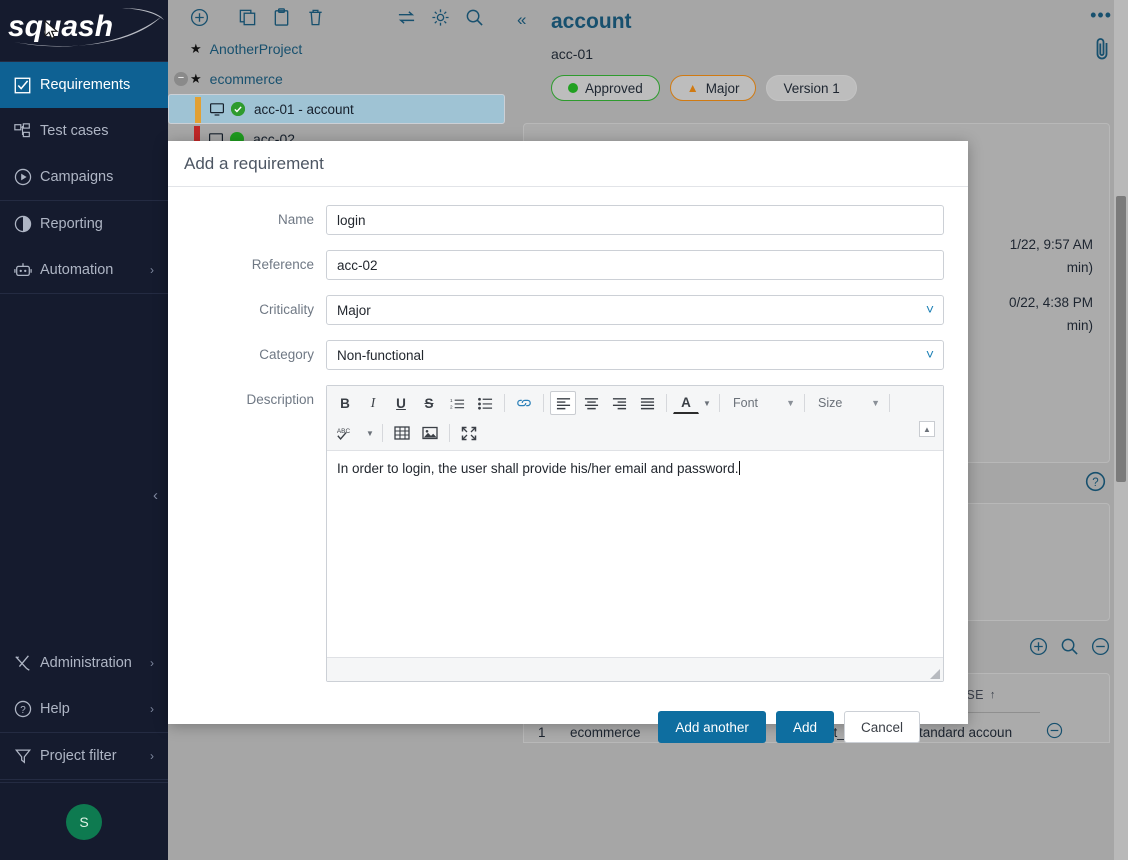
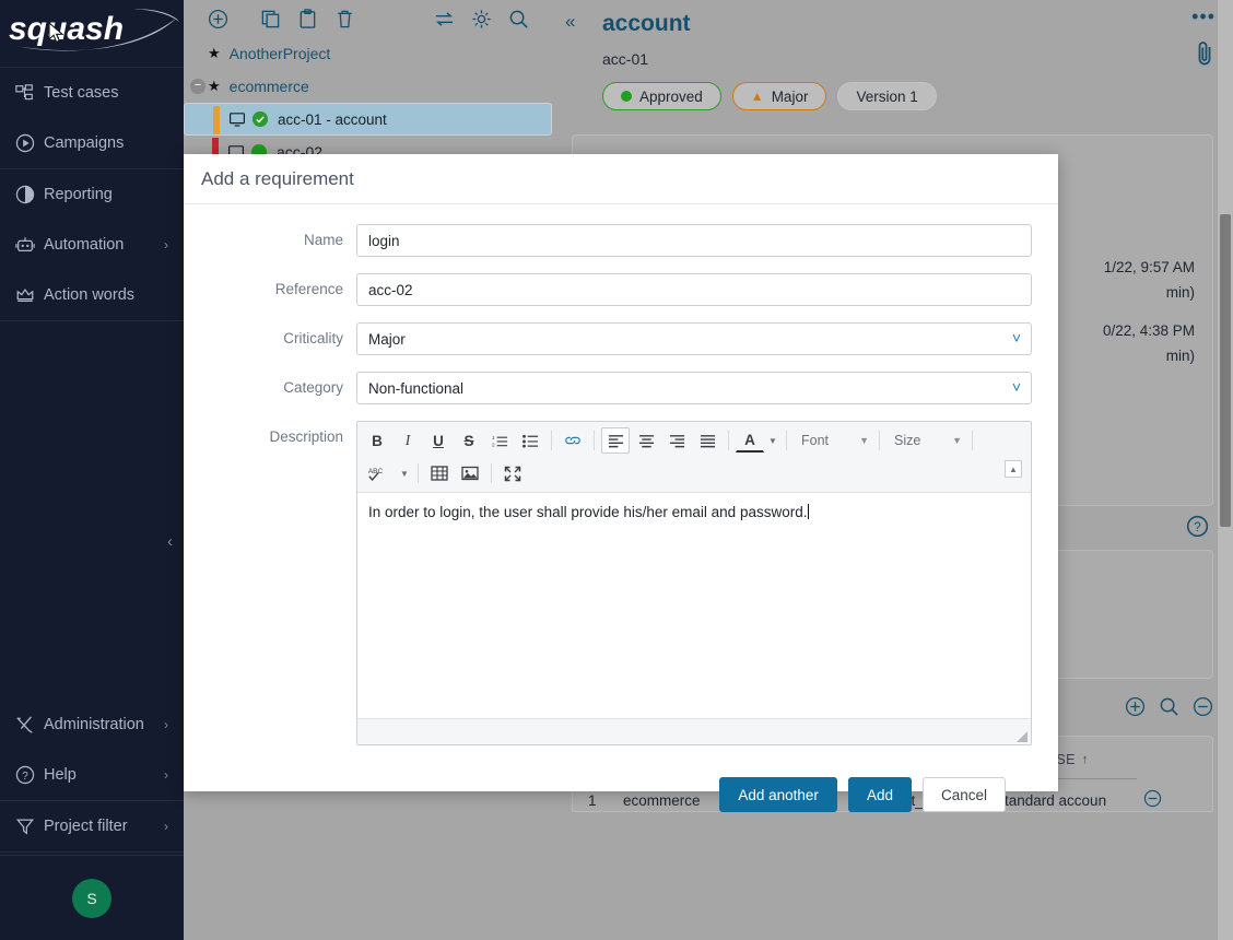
  sqash
- Requirements
  Test cases
  Campaigns
  Reporting
  Automation
  ›
+ Action words
  ‹
  Administration
  ›
  ?
  Help
  ›
  Project filter
  ›
  S
  ★
  AnotherProject
  −
  ★
  ecommerce
  acc-01 - account
  acc-02
  «
  account
  acc-01
  •••
  Approved
  ▲
  Major
  Version 1
  1/22, 9:57 AM
  min)
  0/22, 4:38 PM
  min)
  ?
  ↑
  1
  ecommerce
  tandard accoun
  Add a requirement
  Name
  login
  Reference
  acc-02
  Criticality
  Major
  ˅
  Category
  Non-functional
  ˅
  Description
  B
  I
  U
  S
  A
  ▼
  Font
  ▼
  Size
  ▼
  ▼
  ▲
  In order to login, the user shall provide his/her email and password.
  Add another
  Add
  Cancel
